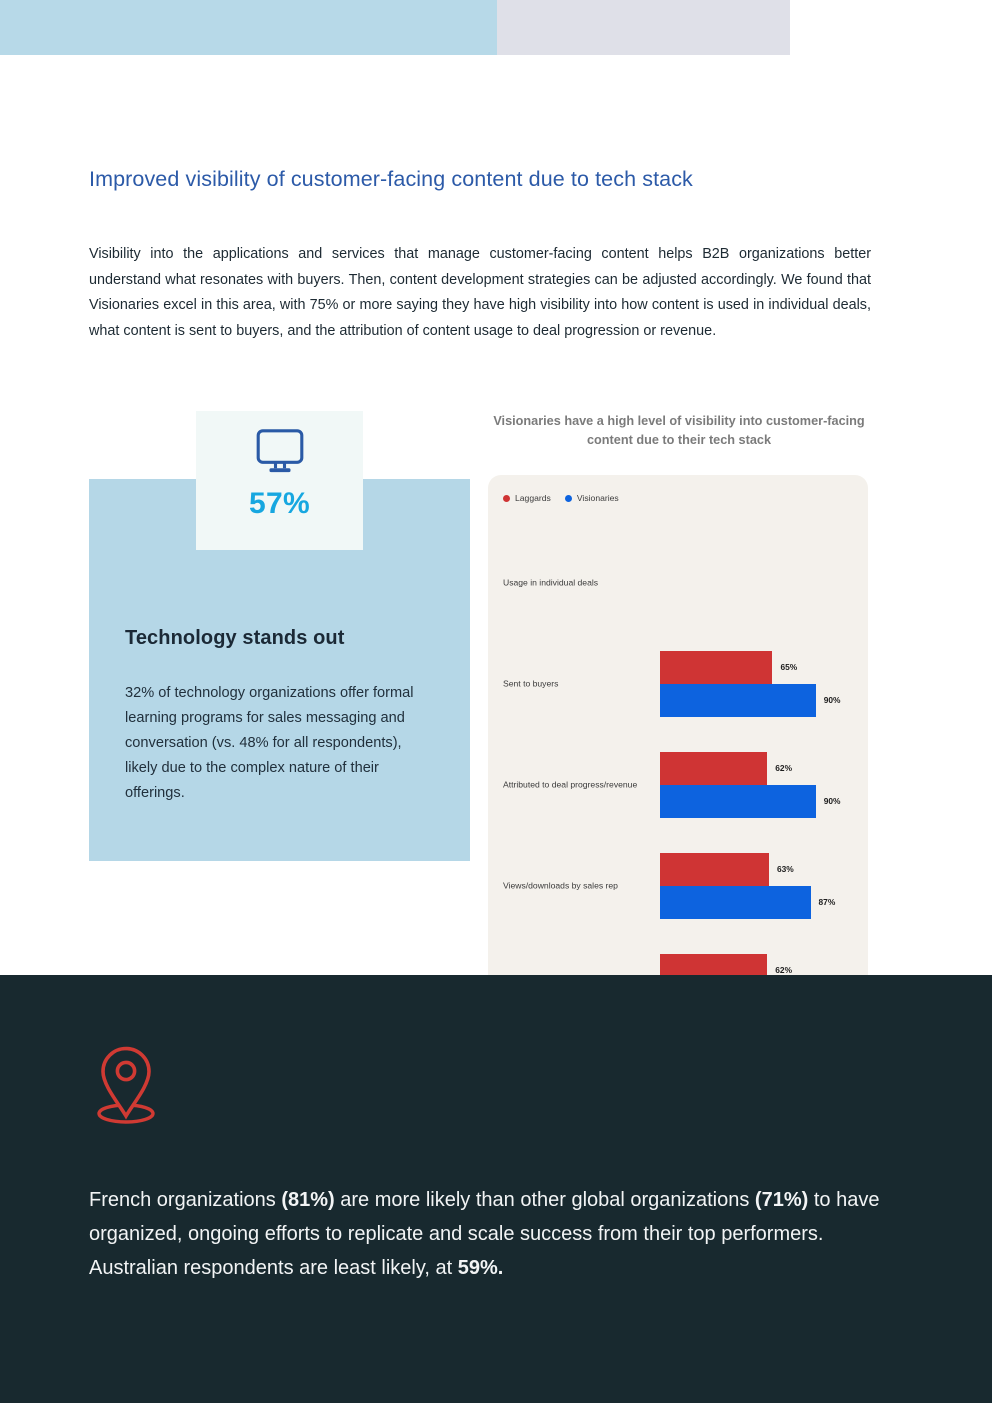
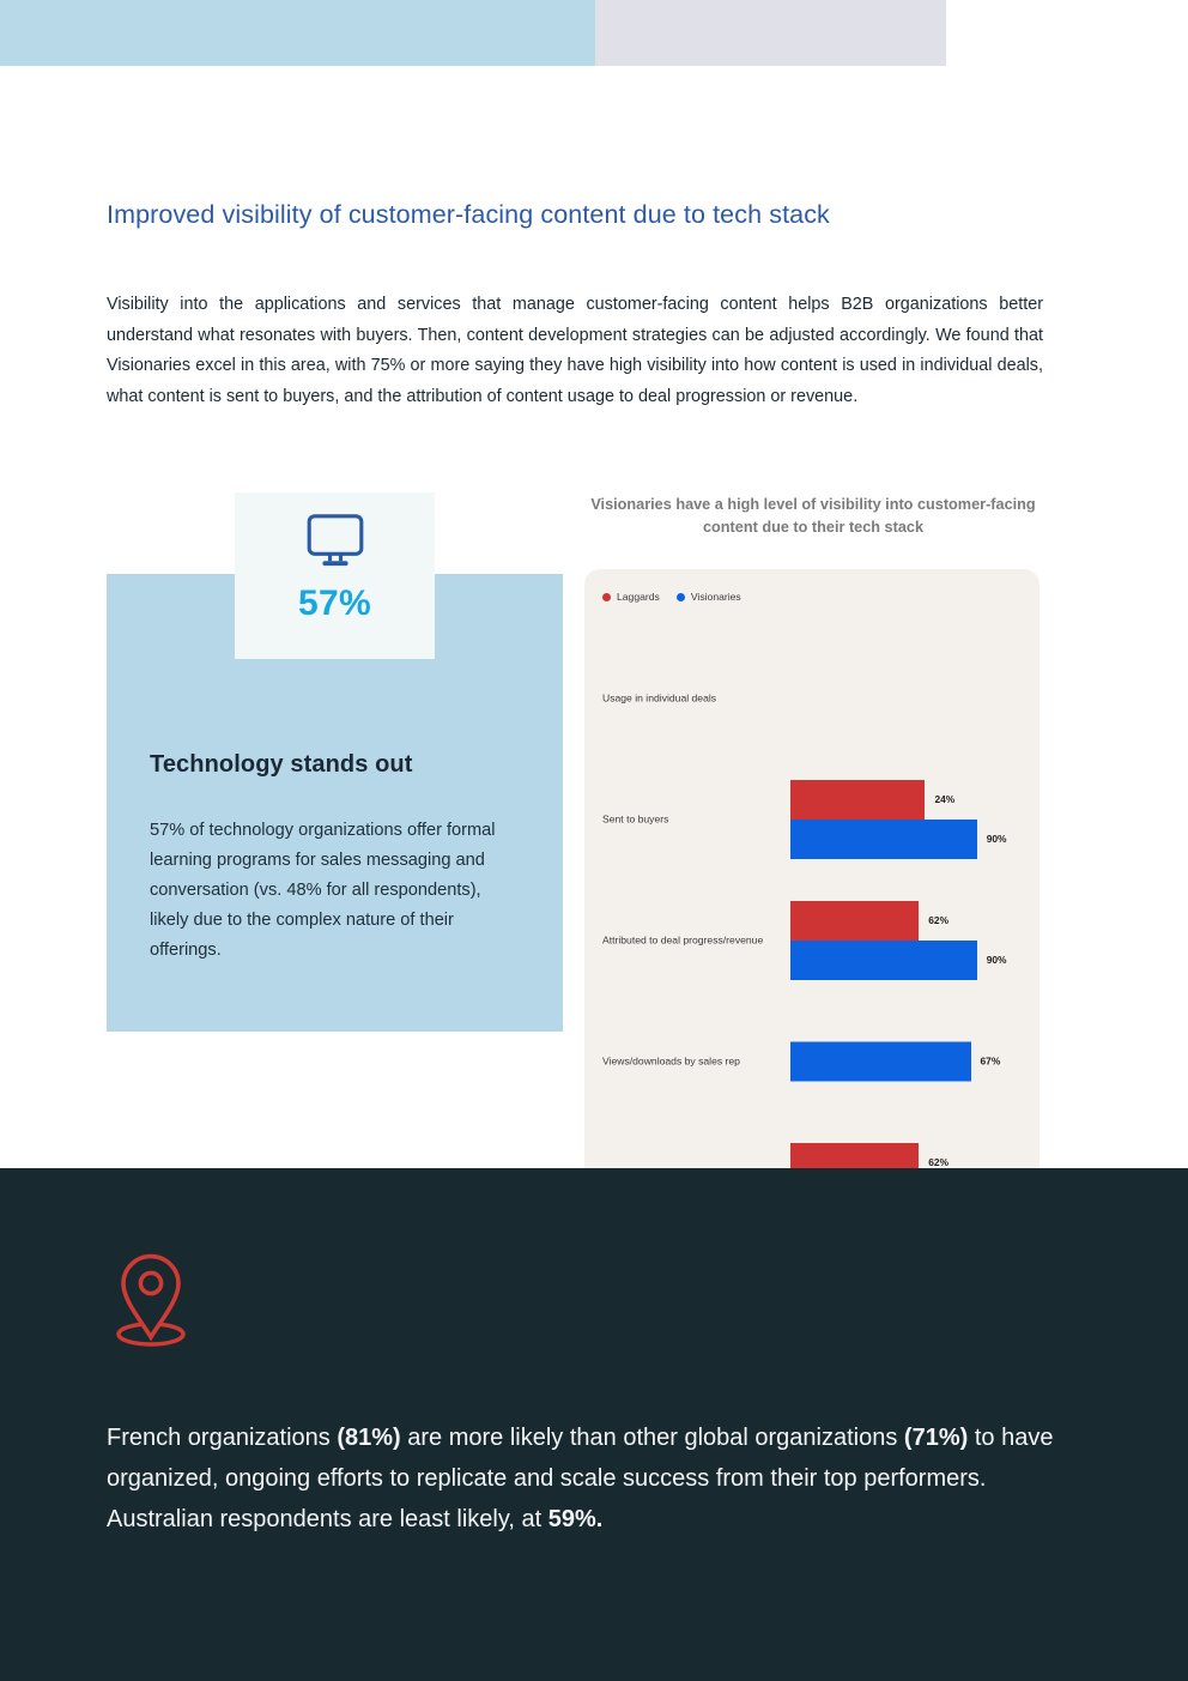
  Improved visibility of customer-facing content due to tech stack
  Visibility into the applications and services that manage customer-facing content helps B2B organizations better understand what resonates with buyers. Then, content development strategies can be adjusted accordingly. We found that Visionaries excel in this area, with 75% or more saying they have high visibility into how content is used in individual deals, what content is sent to buyers, and the attribution of content usage to deal progression or revenue.
  57%
  Technology stands out
- 32% of technology organizations offer formal learning programs for sales messaging and conversation (vs. 48% for all respondents), likely due to the complex nature of their offerings.
+ 57% of technology organizations offer formal learning programs for sales messaging and conversation (vs. 48% for all respondents), likely due to the complex nature of their offerings.
  Visionaries have a high level of visibility into customer-facing content due to their tech stack
  Laggards
  Visionaries
  Usage in individual deals
  Sent to buyers
- 65%
+ 24%
  90%
  Attributed to deal progress/revenue
  62%
  90%
  Views/downloads by sales rep
- 63%
- 87%
+ 67%
  62%
  French organizations (81%) are more likely than other global organizations (71%) to have organized, ongoing efforts to replicate and scale success from their top performers. Australian respondents are least likely, at 59%.
